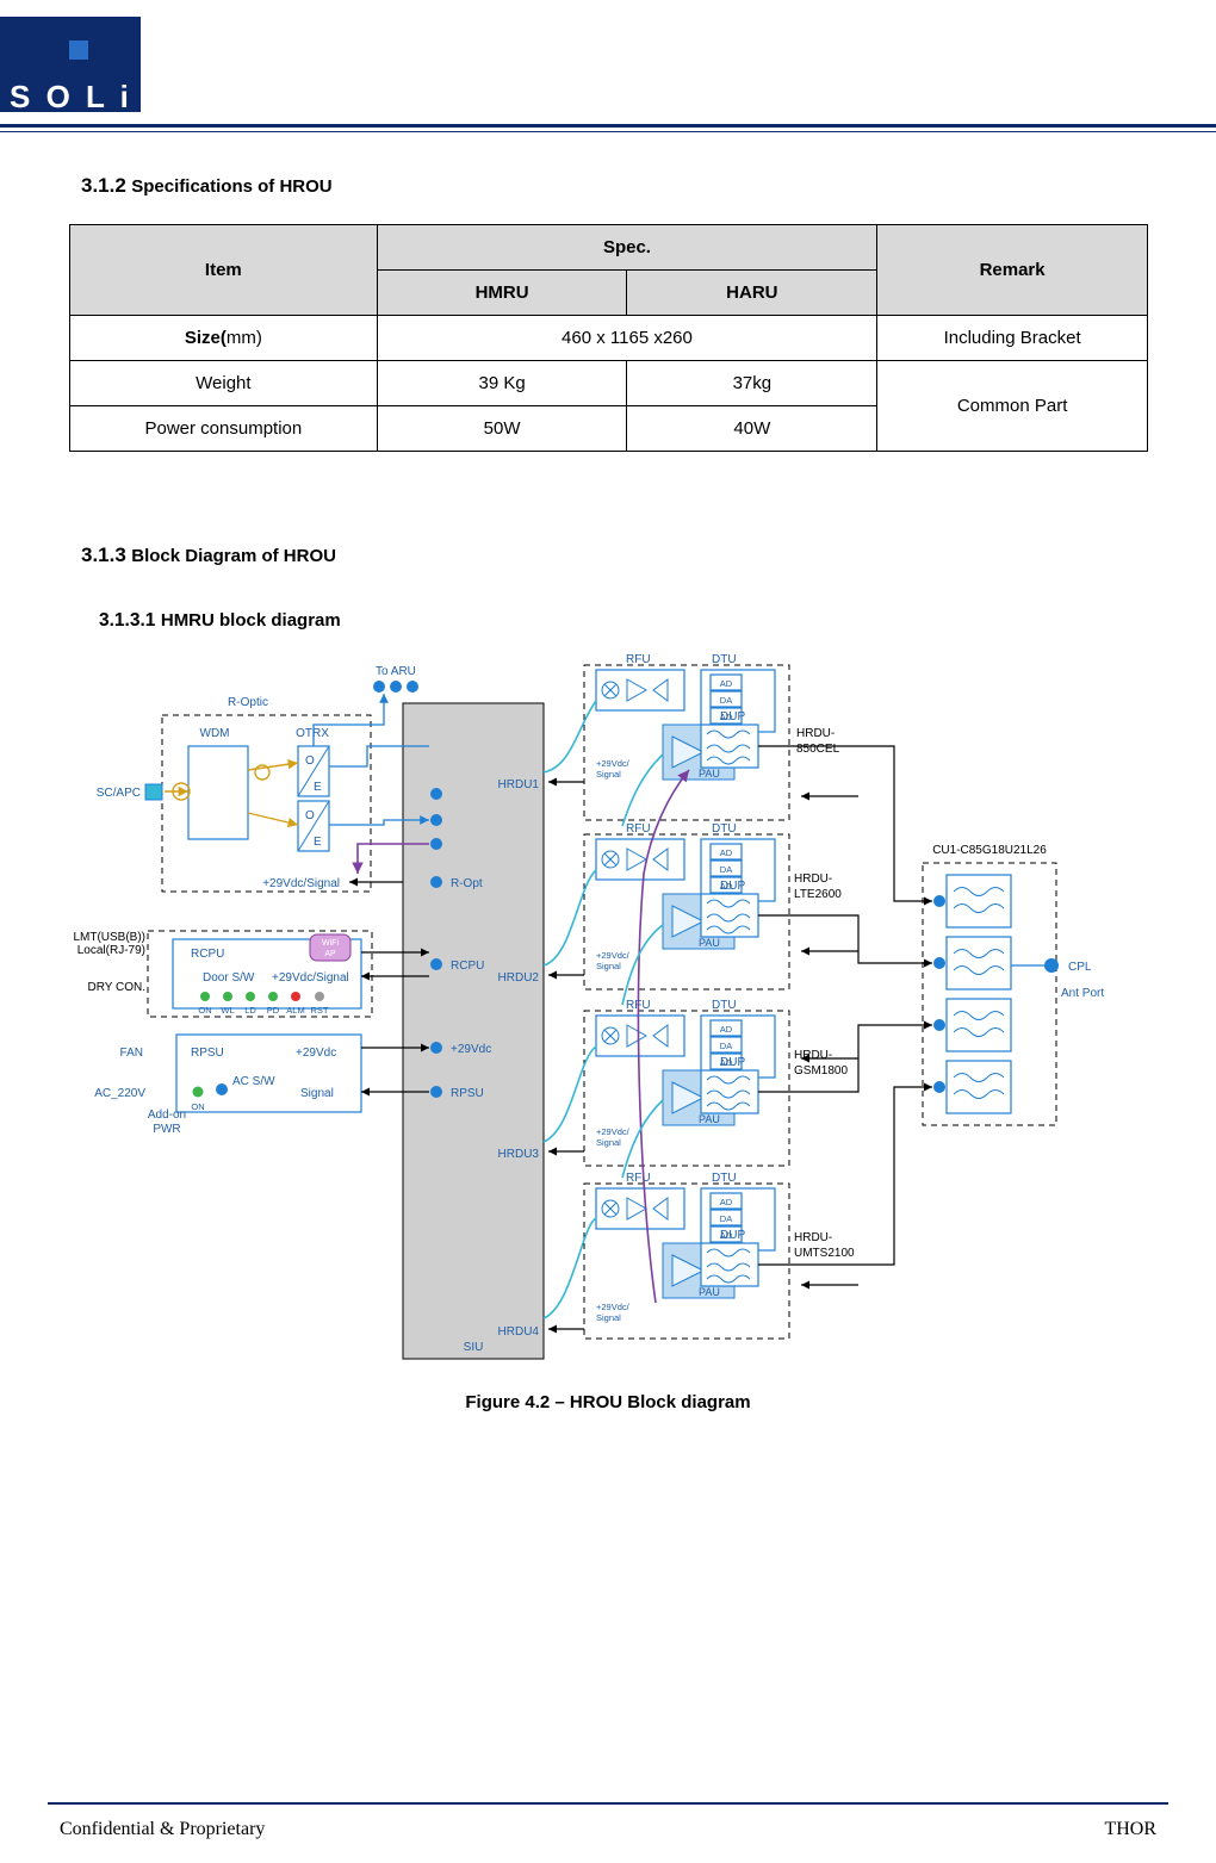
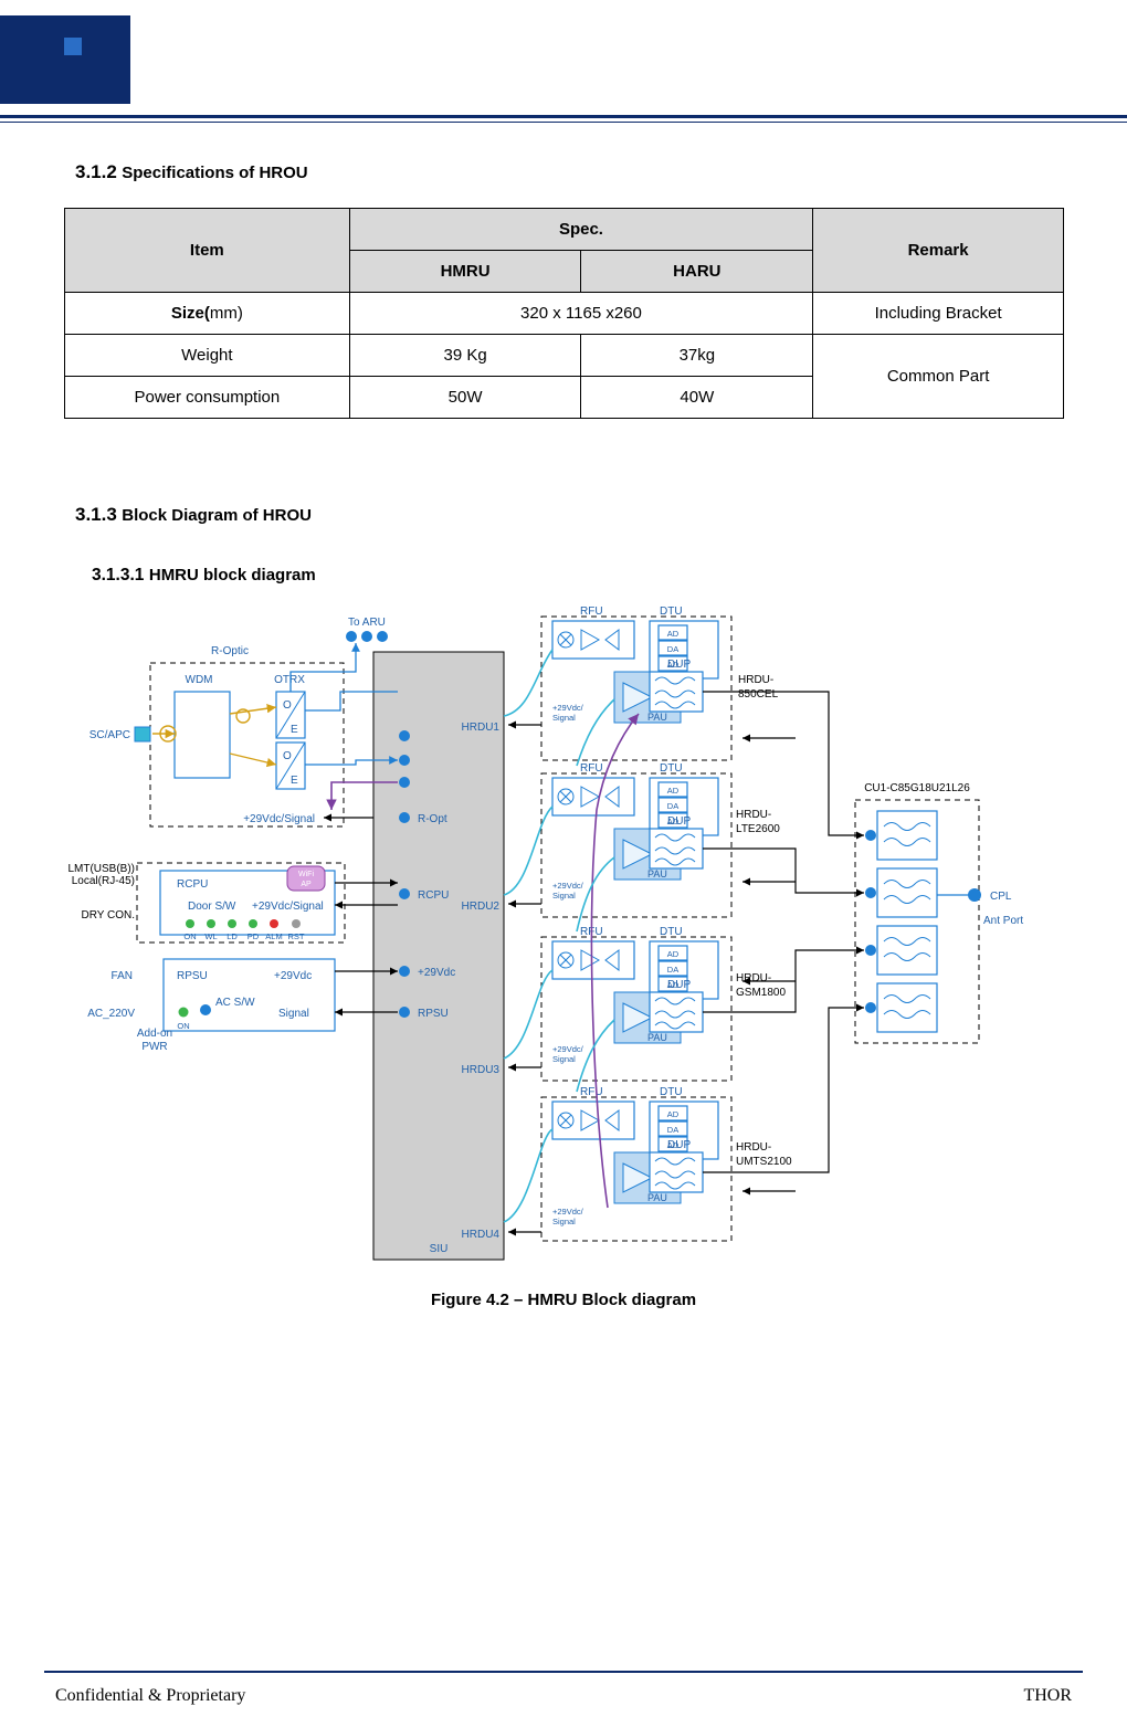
- S O L i D
  3.1.2 Specifications of HROU
  Item	Spec.	Remark
  HMRU	HARU
- Size(mm)	460 x 1165 x260	Including Bracket
+ Size(mm)	320 x 1165 x260	Including Bracket
  Weight	39 Kg	37kg	Common Part
  Power consumption	50W	40W
  3.1.3 Block Diagram of HROU
  3.1.3.1 HMRU block diagram
  SIU
  R-Optic
  WDM
  OTRX
  O
  E
  O
  E
  SC/APC
  +29Vdc/Signal
  To ARU
  R-Opt
  RCPU
  LMT(USB(B))
- Local(RJ-79)
+ Local(RJ-45)
  DRY CON.
  Door S/W
  +29Vdc/Signal
  ON
  WL
  LD
  PD
  ALM
  RST
  RCPU
  RPSU
  FAN
  +29Vdc
  AC_220V
  AC S/W
  Signal
  ON
  Add-on
  PWR
  +29Vdc
  RPSU
  HRDU1
  HRDU2
  HRDU3
  HRDU4
  RFU
  DTU
  AD
  DA
  AD
  PAU
  DUP
  +29Vdc/
  Signal
  HRDU-
  850CEL
  RFU
  DTU
  AD
  DA
  AD
  PAU
  DUP
  +29Vdc/
  Signal
  HRDU-
  LTE2600
  DTU
  AD
  DA
  AD
  PAU
  DUP
  +29Vdc/
  Signal
  HRDU-
  GSM1800
  RFU
  DTU
  AD
  DA
  AD
  PAU
  DUP
  +29Vdc/
  Signal
  HRDU-
  UMTS2100
  CU1-C85G18U21L26
  CPL
  Ant Port
- Figure 4.2 – HROU Block diagram
+ Figure 4.2 – HMRU Block diagram
  Confidential & Proprietary
  THOR
